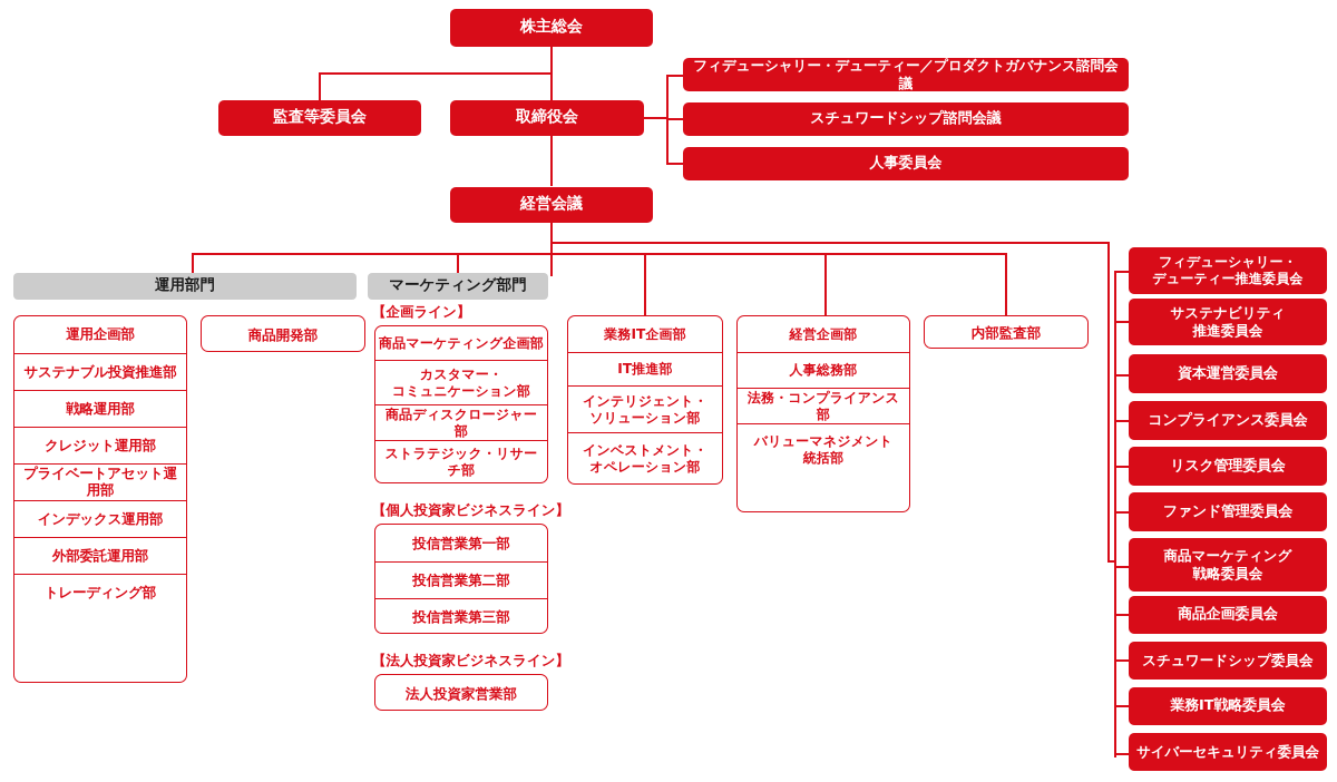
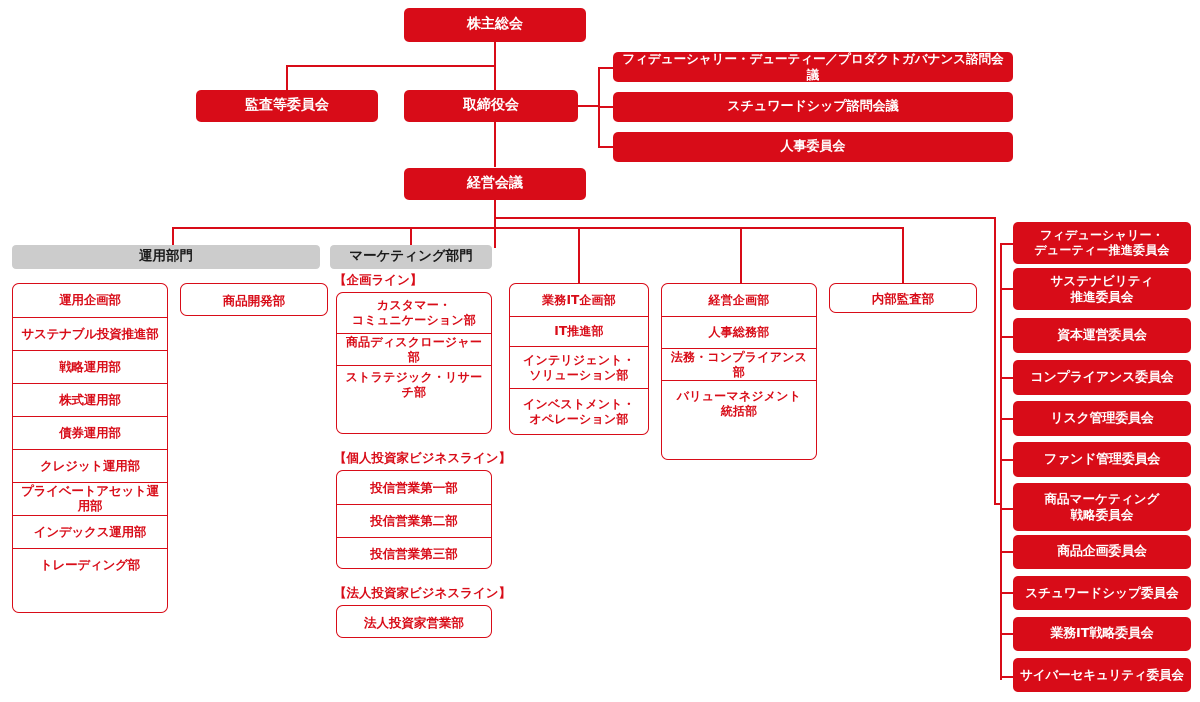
  株主総会
  監査等委員会
  取締役会
  フィデューシャリー・デューティー／プロダクトガバナンス諮問会議
  スチュワードシップ諮問会議
  人事委員会
  経営会議
  運用部門
  マーケティング部門
  運用企画部
  サステナブル投資推進部
  戦略運用部
+ 株式運用部
+ 債券運用部
  クレジット運用部
  プライベートアセット運用部
  インデックス運用部
- 外部委託運用部
  トレーディング部
  商品開発部
  【企画ライン】
- 商品マーケティング企画部
  カスタマー・
  コミュニケーション部
  商品ディスクロージャー部
  ストラテジック・リサーチ部
  【個人投資家ビジネスライン】
  投信営業第一部
  投信営業第二部
  投信営業第三部
  【法人投資家ビジネスライン】
  法人投資家営業部
  業務IT企画部
  IT推進部
  インテリジェント・
  ソリューション部
  インベストメント・
  オペレーション部
  経営企画部
  人事総務部
  法務・コンプライアンス部
  バリューマネジメント
  統括部
  内部監査部
  フィデューシャリー・
  デューティー推進委員会
  サステナビリティ
  推進委員会
  資本運営委員会
  コンプライアンス委員会
  リスク管理委員会
  ファンド管理委員会
  商品マーケティング
  戦略委員会
  商品企画委員会
  スチュワードシップ委員会
  業務IT戦略委員会
  サイバーセキュリティ委員会
